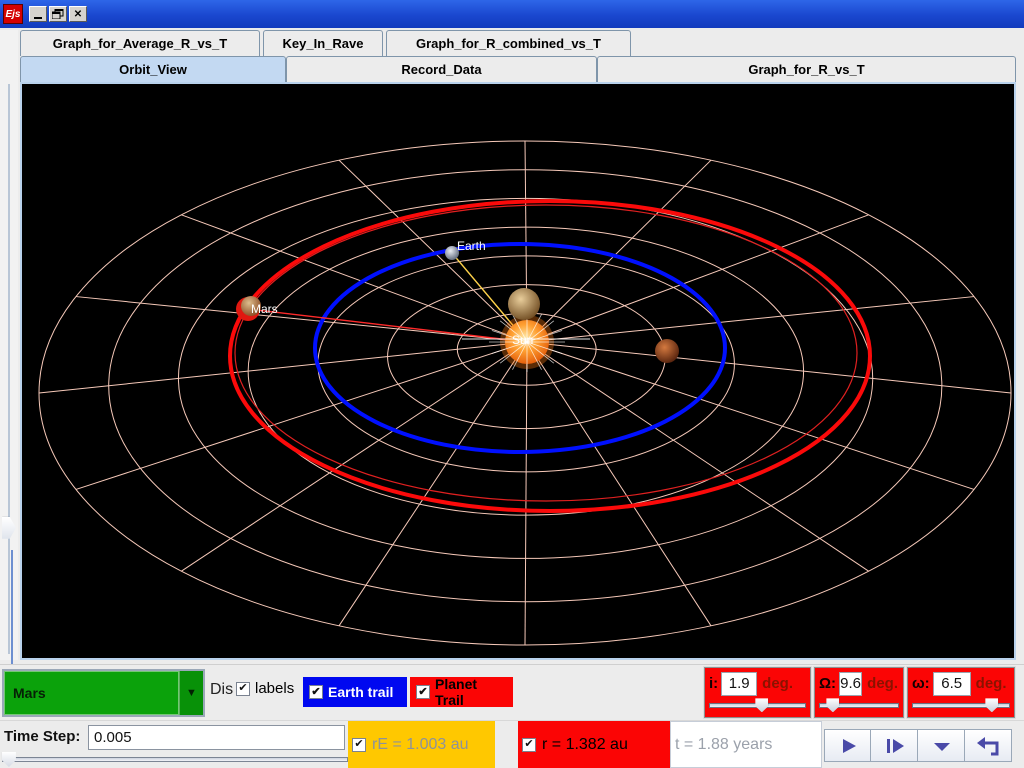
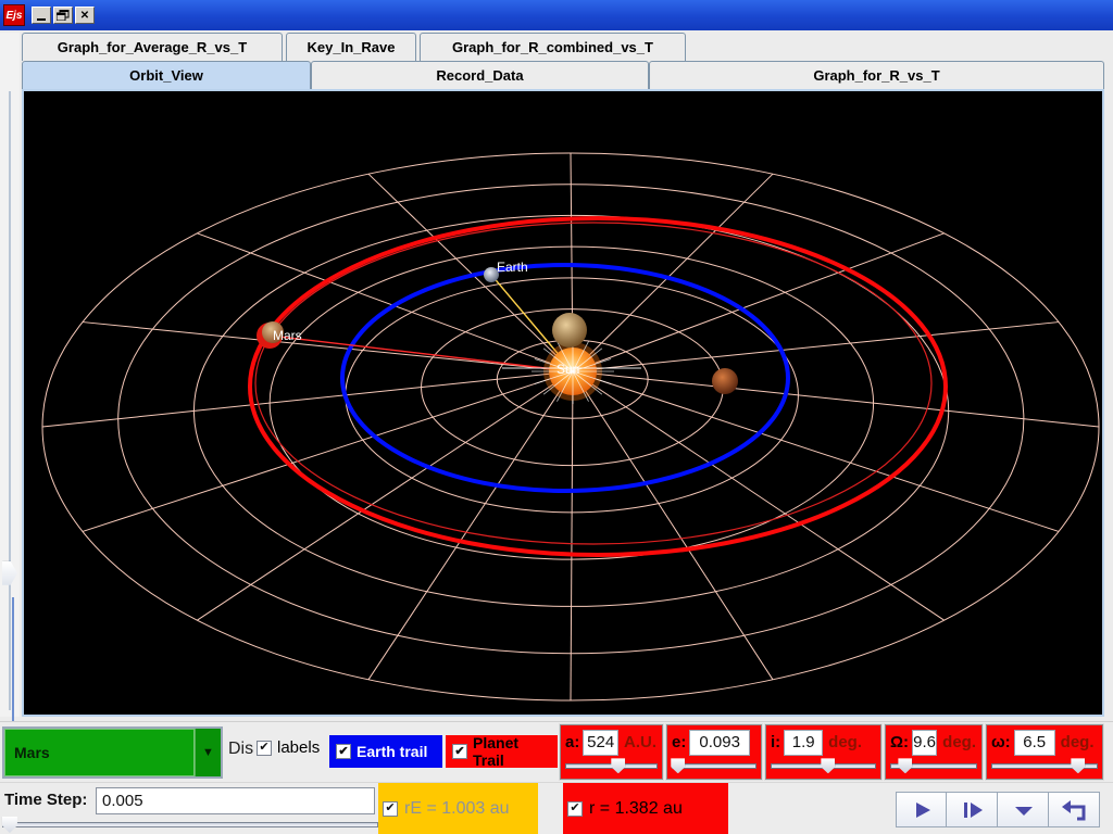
  Ejs
  ✕
  Graph_for_Average_R_vs_T
  Key_In_Rave
  Graph_for_R_combined_vs_T
  Orbit_View
  Record_Data
  Graph_for_R_vs_T
  Earth
  Mars
  Sun
  Mars
  ▼
  Dis
  ✔
  labels
  ✔
  Earth trail
  ✔
  Planet Trail
+ a:
+ 524
+ A.U.
+ e:
+ 0.093
  i:
  1.9
  deg.
  Ω:
  9.6
  deg.
  ω:
  6.5
  deg.
  Time Step:
  0.005
  ✔
  rE = 1.003 au
  ✔
  r = 1.382 au
- t = 1.88 years
